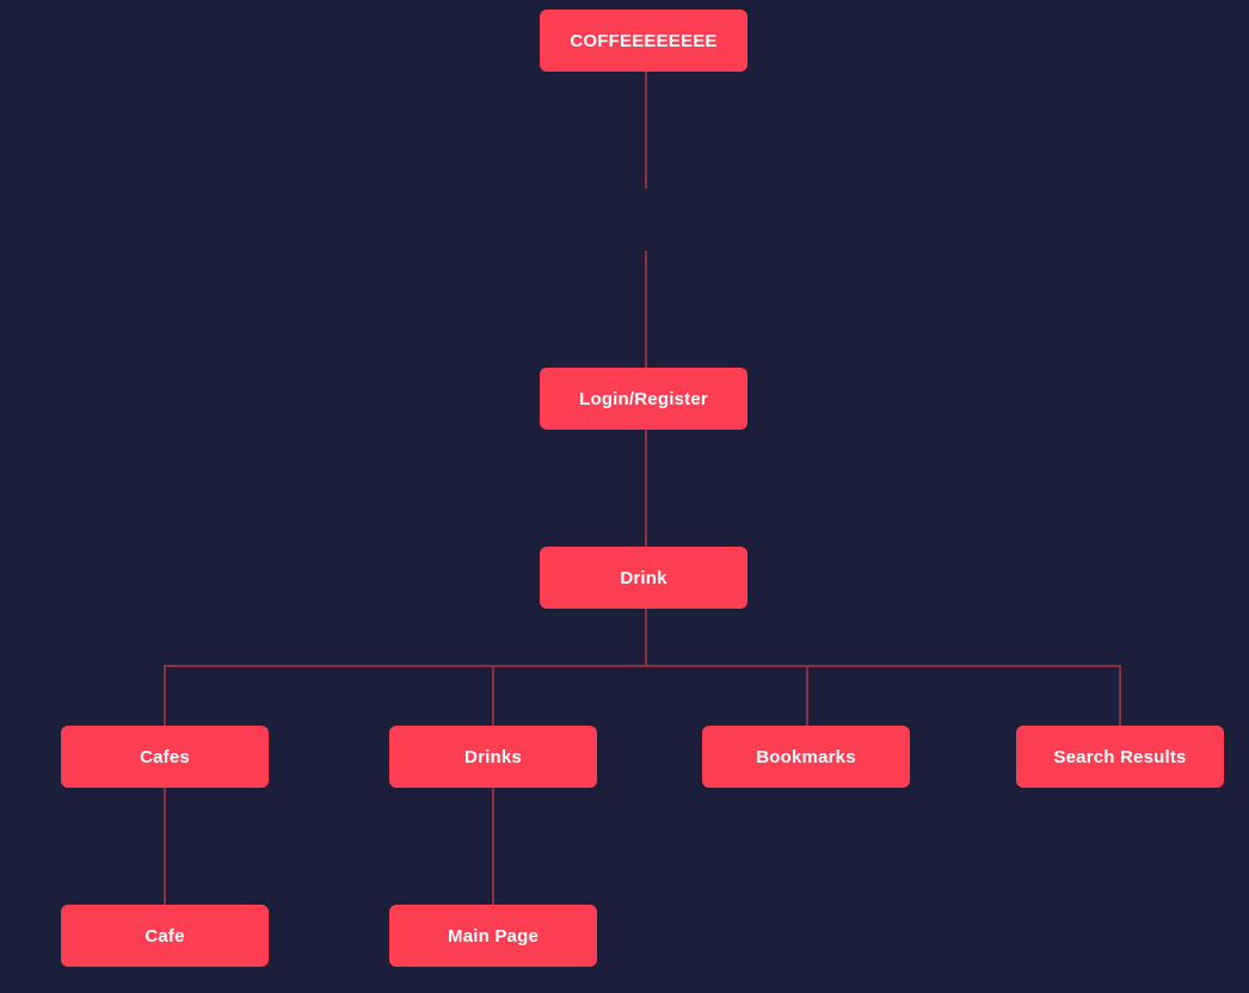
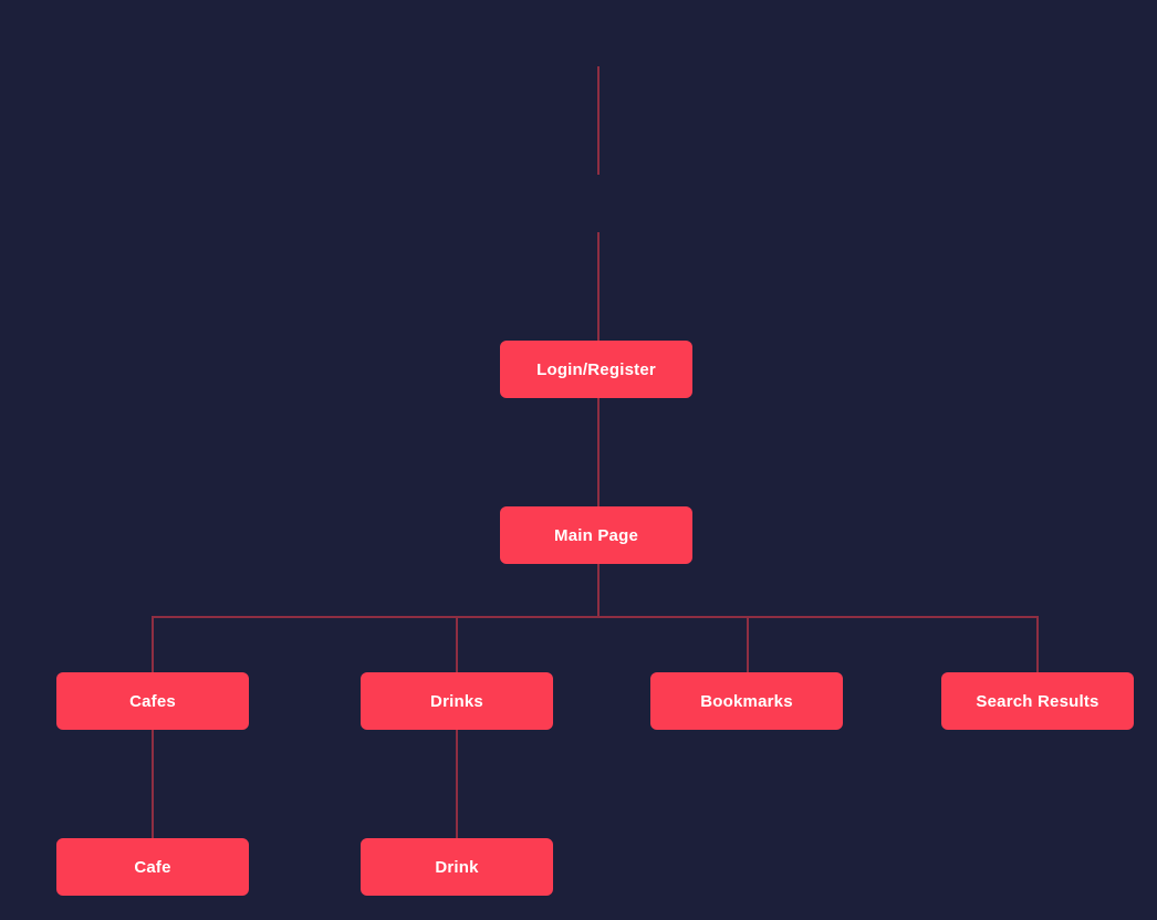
- COFFEEEEEEEE
  Login/Register
- Drink
+ Main Page
  Cafes
  Drinks
  Bookmarks
  Search Results
  Cafe
- Main Page
+ Drink
